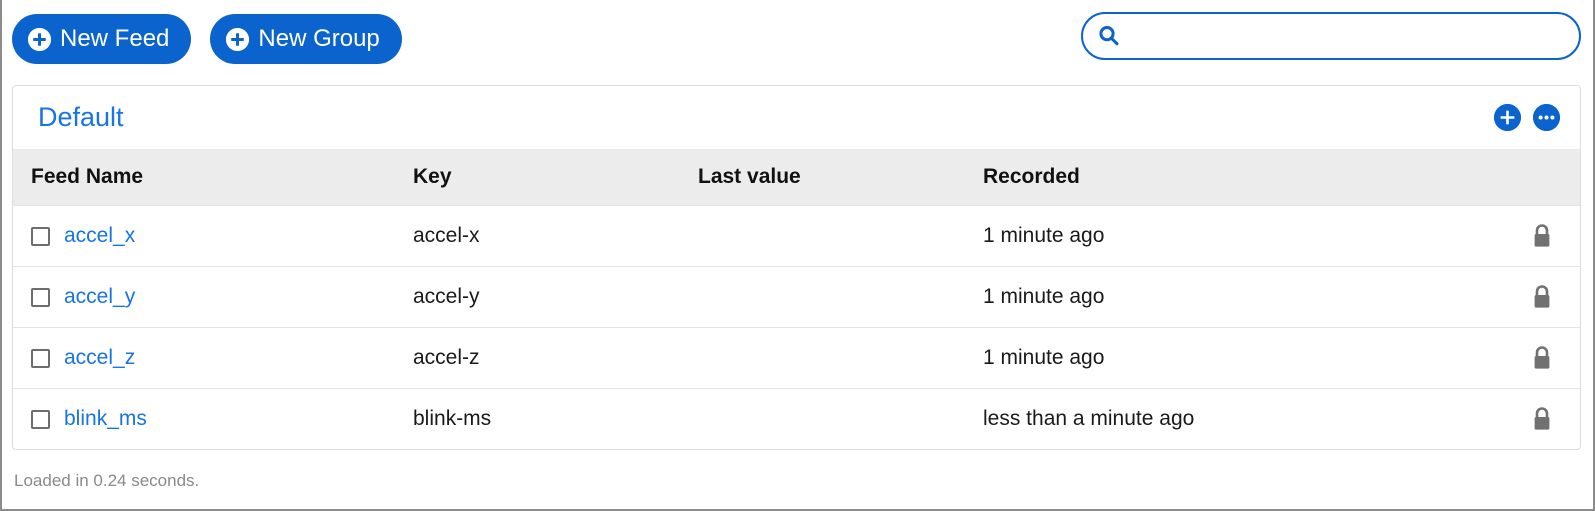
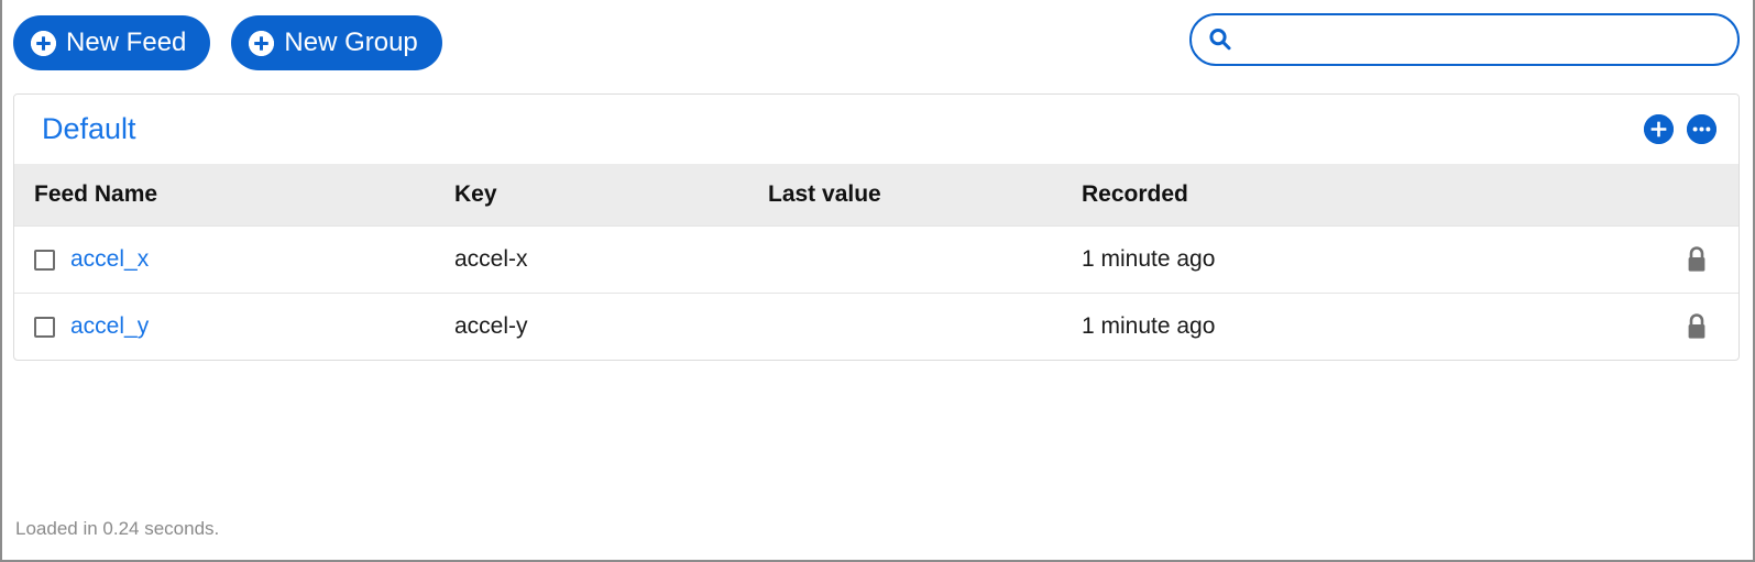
  New Feed
  New Group
  Default
  Feed Name	Key	Last value	Recorded
  accel_x	accel-x		1 minute ago
  accel_y	accel-y		1 minute ago
- accel_z	accel-z		1 minute ago
- blink_ms	blink-ms		less than a minute ago
  Loaded in 0.24 seconds.
